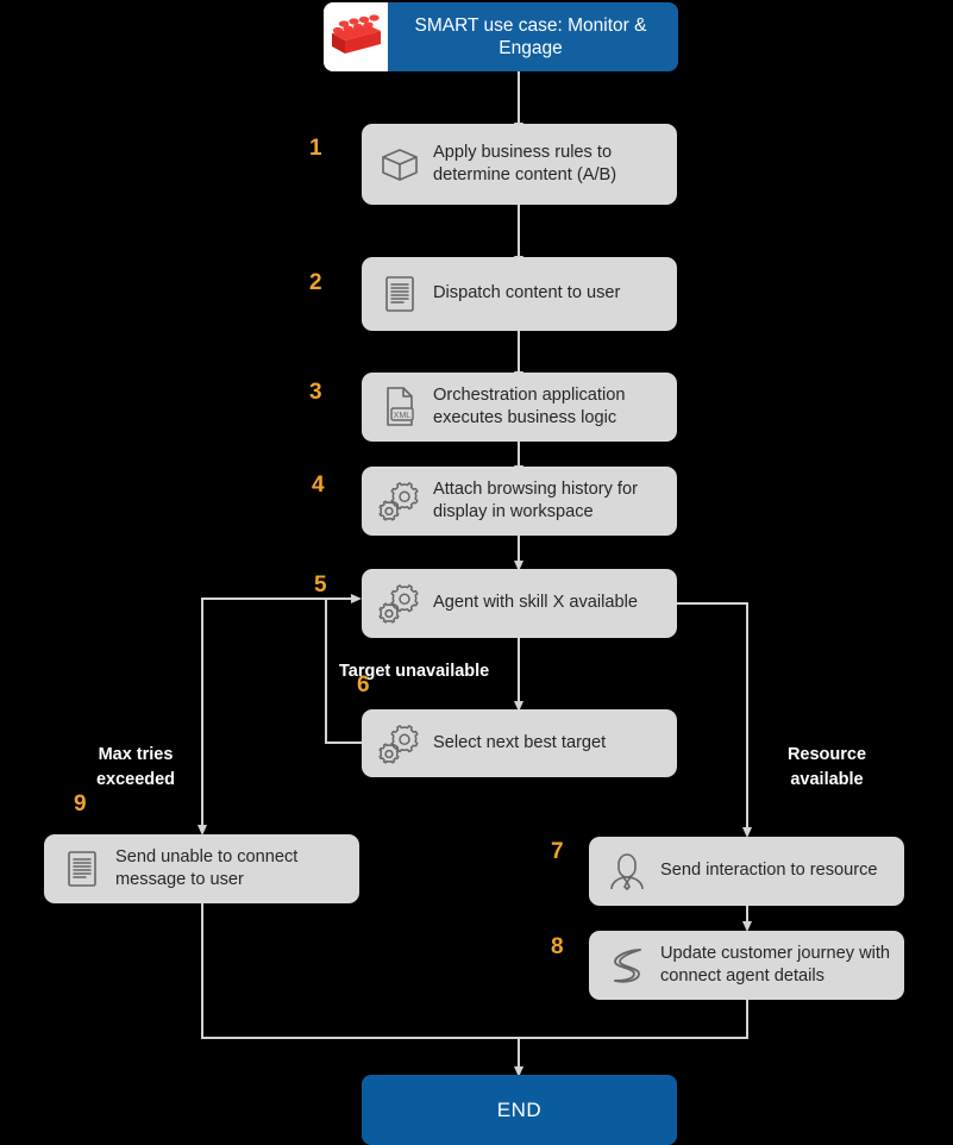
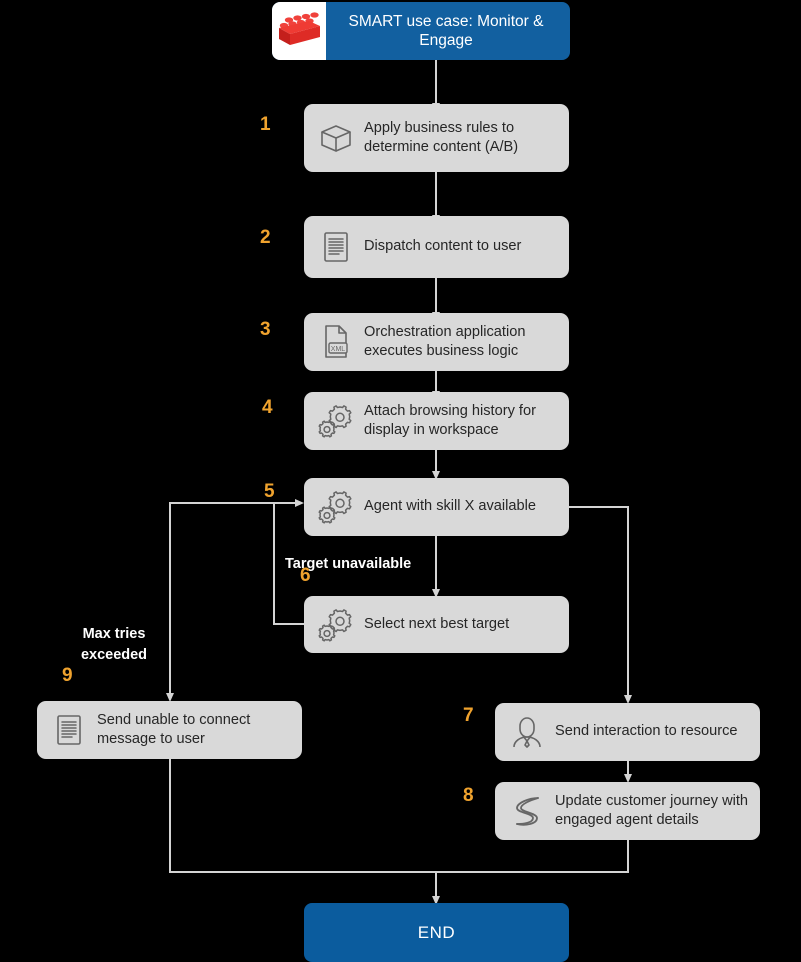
  SMART use case: Monitor & Engage
  1
  Apply business rules to determine content (A/B)
  2
  Dispatch content to user
  3
  Orchestration application executes business logic
  4
  Attach browsing history for display in workspace
  5
  Agent with skill X available
  Target unavailable
  6
  Select next best target
  Max tries exceeded
- Resource available
  9
  Send unable to connect message to user
  7
  Send interaction to resource
  8
- Update customer journey with connect agent details
+ Update customer journey with engaged agent details
  END
